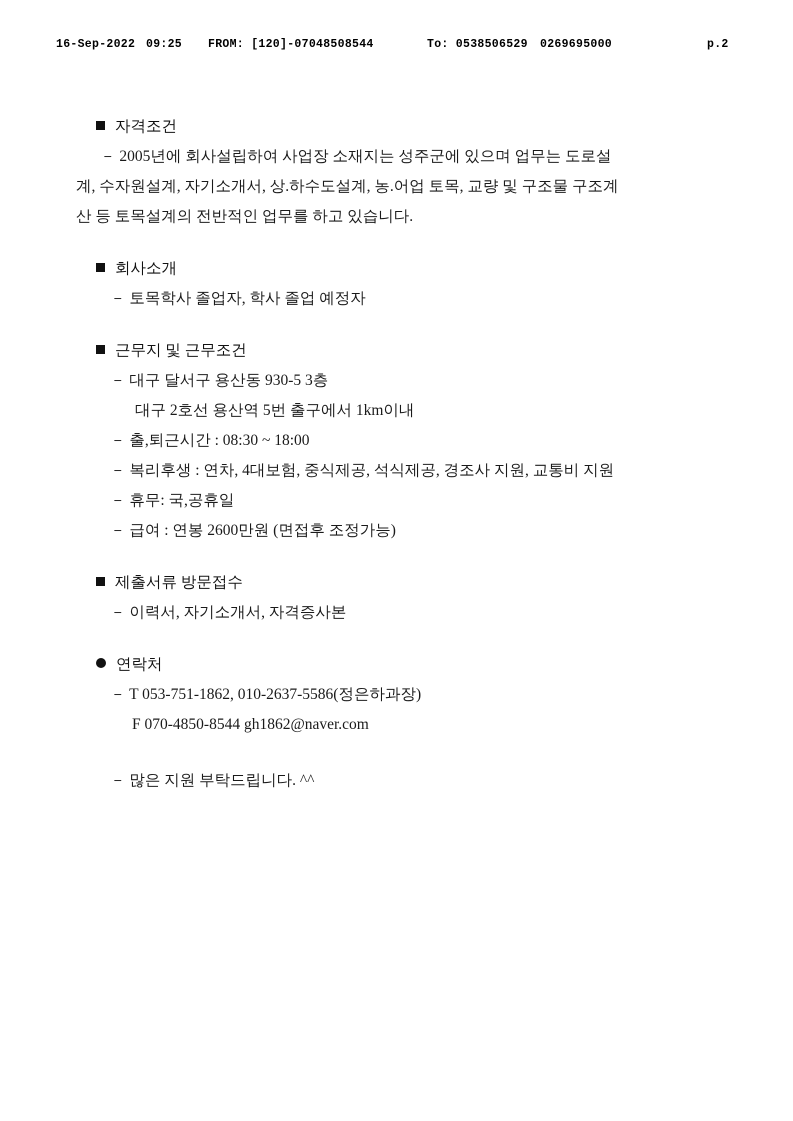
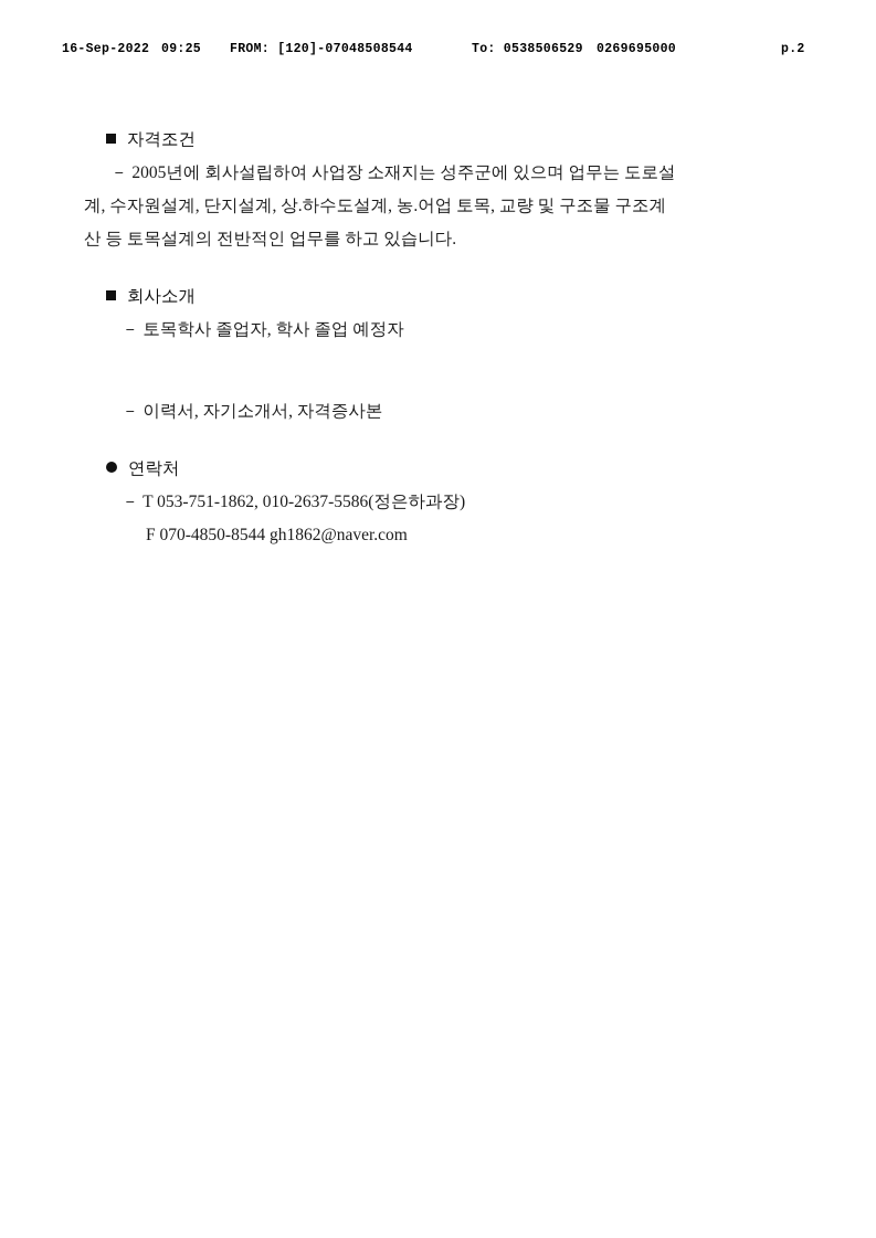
  16-Sep-2022
  09:25
  FROM: [120]-07048508544
  To: 0538506529
  0269695000
  p.2
  자격조건
  － 2005년에 회사설립하여 사업장 소재지는 성주군에 있으며 업무는 도로설
- 계, 수자원설계, 자기소개서, 상.하수도설계, 농.어업 토목, 교량 및 구조물 구조계
+ 계, 수자원설계, 단지설계, 상.하수도설계, 농.어업 토목, 교량 및 구조물 구조계
  산 등 토목설계의 전반적인 업무를 하고 있습니다.
  회사소개
  － 토목학사 졸업자, 학사 졸업 예정자
- 근무지 및 근무조건
- － 대구 달서구 용산동 930-5 3층
- 대구 2호선 용산역 5번 출구에서 1km이내
- － 출,퇴근시간 : 08:30 ~ 18:00
- － 복리후생 : 연차, 4대보험, 중식제공, 석식제공, 경조사 지원, 교통비 지원
- － 휴무: 국,공휴일
- － 급여 : 연봉 2600만원 (면접후 조정가능)
- 제출서류 방문접수
  － 이력서, 자기소개서, 자격증사본
  연락처
  － T 053-751-1862, 010-2637-5586(정은하과장)
  F 070-4850-8544 gh1862@naver.com
- － 많은 지원 부탁드립니다. ^^
